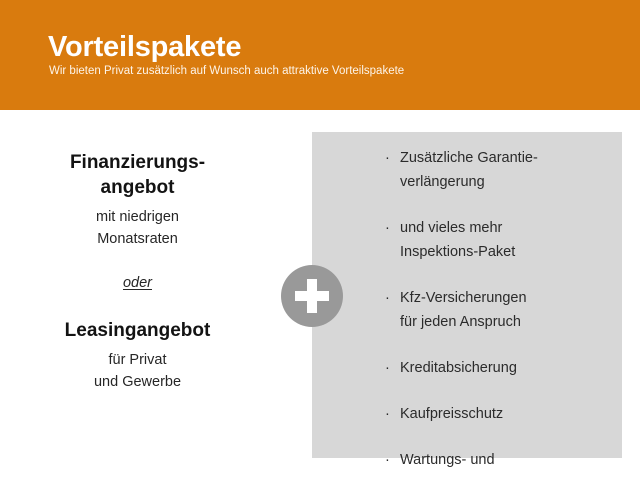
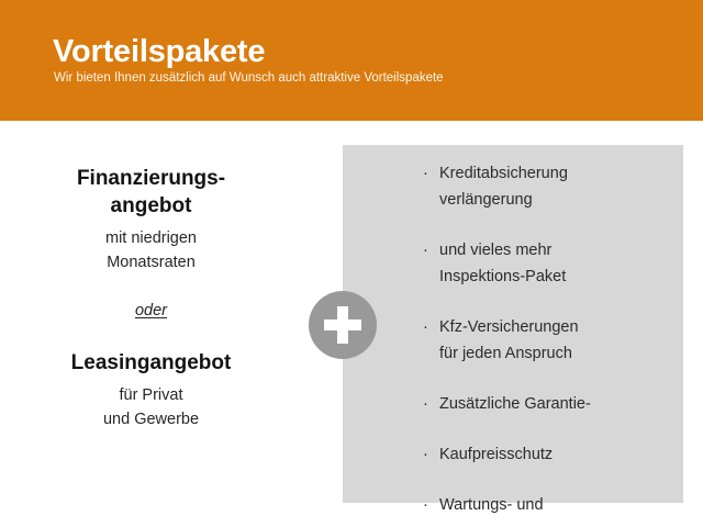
  Vorteilspakete
- Wir bieten Privat zusätzlich auf Wunsch auch attraktive Vorteilspakete
+ Wir bieten Ihnen zusätzlich auf Wunsch auch attraktive Vorteilspakete
  Finanzierungs-
  angebot
  mit niedrigen
  Monatsraten
  oder
  Leasingangebot
  für Privat
  und Gewerbe
  ·
- Zusätzliche Garantie-
+ Kreditabsicherung
  verlängerung
  ·
  und vieles mehr
  Inspektions-Paket
  ·
  Kfz-Versicherungen
  für jeden Anspruch
  ·
- Kreditabsicherung
+ Zusätzliche Garantie-
  ·
  Kaufpreisschutz
  ·
  Wartungs- und
